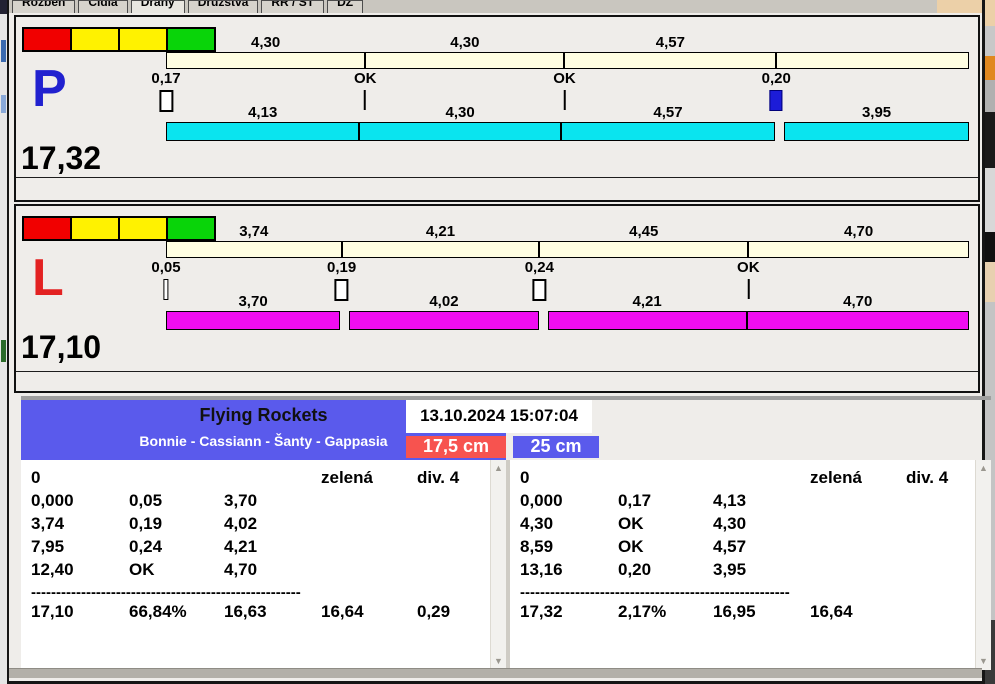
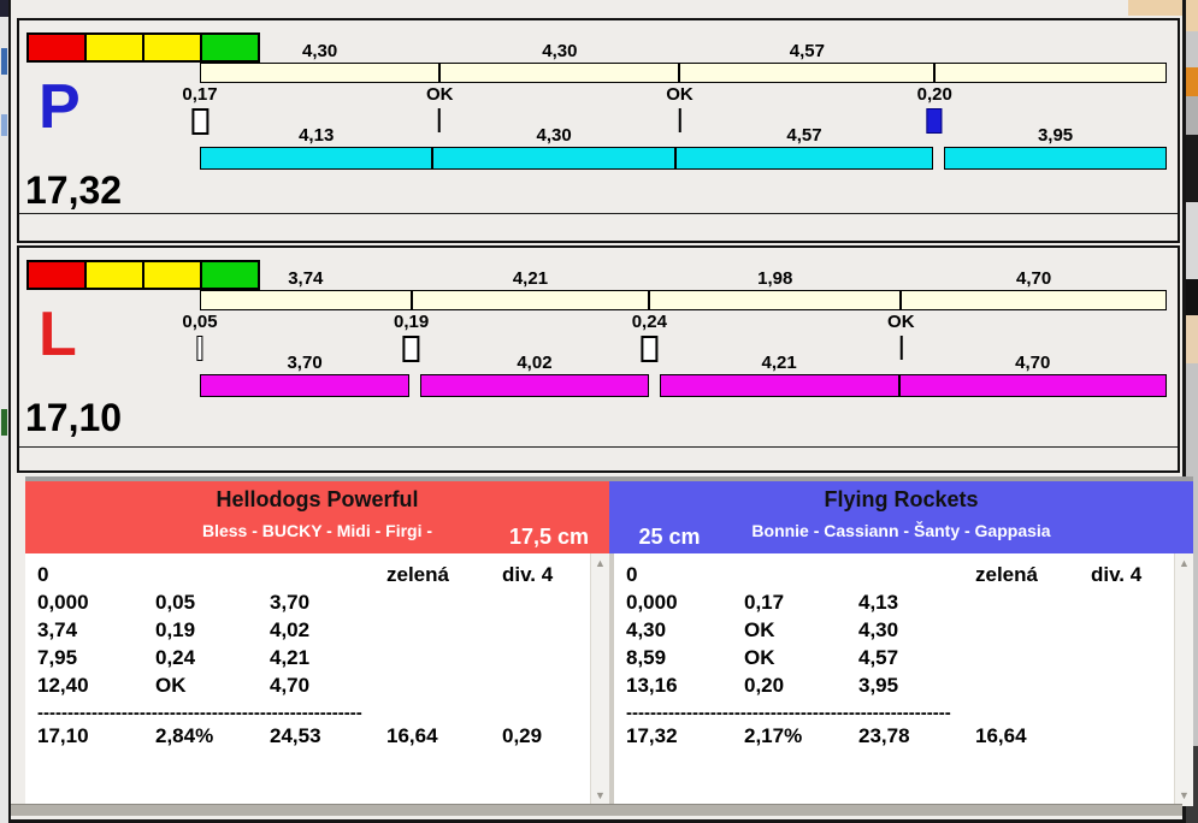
- Rozbeh
- Čidlá
- Dráhy
- Družstvá
- RR / ST
- DZ
  P
  4,30
  4,30
  4,57
  0,17
  OK
  OK
  0,20
  4,13
  4,30
  4,57
  3,95
  17,32
  L
  3,74
  4,21
- 4,45
+ 1,98
  4,70
  0,05
  0,19
  0,24
  OK
  3,70
  4,02
  4,21
  4,70
  17,10
+ Hellodogs Powerful
+ Bless - BUCKY - Midi - Firgi -
  Flying Rockets
  Bonnie - Cassiann - Šanty - Gappasia
- 13.10.2024 15:07:04
  17,5 cm
  25 cm
  ▲
  ▼
  0
  zelená
  div. 4
  0,000
  0,05
  3,70
  3,74
  0,19
  4,02
  7,95
  0,24
  4,21
  12,40
  OK
  4,70
  ------------------------------------------------------
  17,10
- 66,84%
+ 2,84%
- 16,63
+ 24,53
  16,64
  0,29
  ▲
  ▼
  0
  zelená
  div. 4
  0,000
  0,17
  4,13
  4,30
  OK
  4,30
  8,59
  OK
  4,57
  13,16
  0,20
  3,95
  ------------------------------------------------------
  17,32
  2,17%
- 16,95
+ 23,78
  16,64
